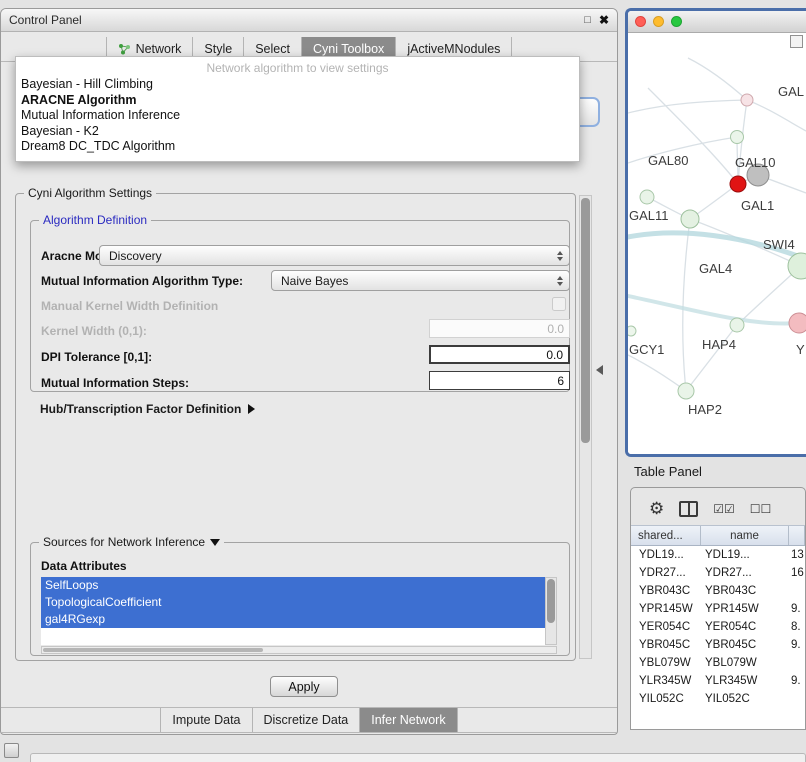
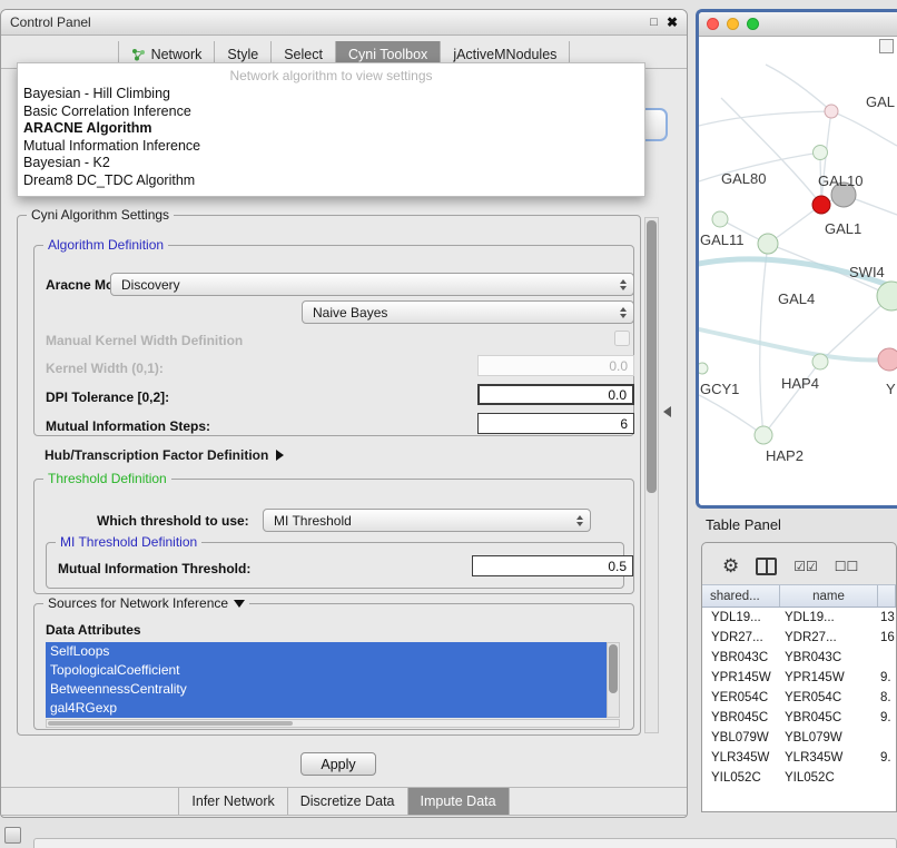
  Control Panel
  □
  ✖
  Network
  Style
  Select
  Cyni Toolbox
  jActiveMNodules
  Network algorithm to view settings
  Bayesian - Hill Climbing
+ Basic Correlation Inference
  ARACNE Algorithm
  Mutual Information Inference
  Bayesian - K2
  Dream8 DC_TDC Algorithm
  Cyni Algorithm Settings
  Algorithm Definition
  Discovery
- Mutual Information Algorithm Type:
  Naive Bayes
  Manual Kernel Width Definition
  Kernel Width (0,1):
  0.0
- DPI Tolerance [0,1]:
+ DPI Tolerance [0,2]:
  0.0
  Mutual Information Steps:
  6
  Hub/Transcription Factor Definition
+ Threshold Definition
+ Which threshold to use:
+ MI Threshold
+ MI Threshold Definition
+ Mutual Information Threshold:
+ 0.5
  Sources for Network Inference
  Data Attributes
  SelfLoops
  TopologicalCoefficient
+ BetweennessCentrality
  gal4RGexp
  Apply
- Impute Data
+ Infer Network
  Discretize Data
- Infer Network
+ Impute Data
  GAL
  GAL80
  GAL10
  GAL11
  GAL1
  SWI4
  GAL4
  GCY1
  HAP4
  HAP2
  Y
  Table Panel
  ⚙
  ☑☑
  ☐☐
  shared...
  name
  YDL19...
  YDL19...
  13
  YDR27...
  YDR27...
  16
  YBR043C
  YBR043C
  YPR145W
  YPR145W
  9.
  YER054C
  YER054C
  8.
  YBR045C
  YBR045C
  9.
  YBL079W
  YBL079W
  YLR345W
  YLR345W
  9.
  YIL052C
  YIL052C
